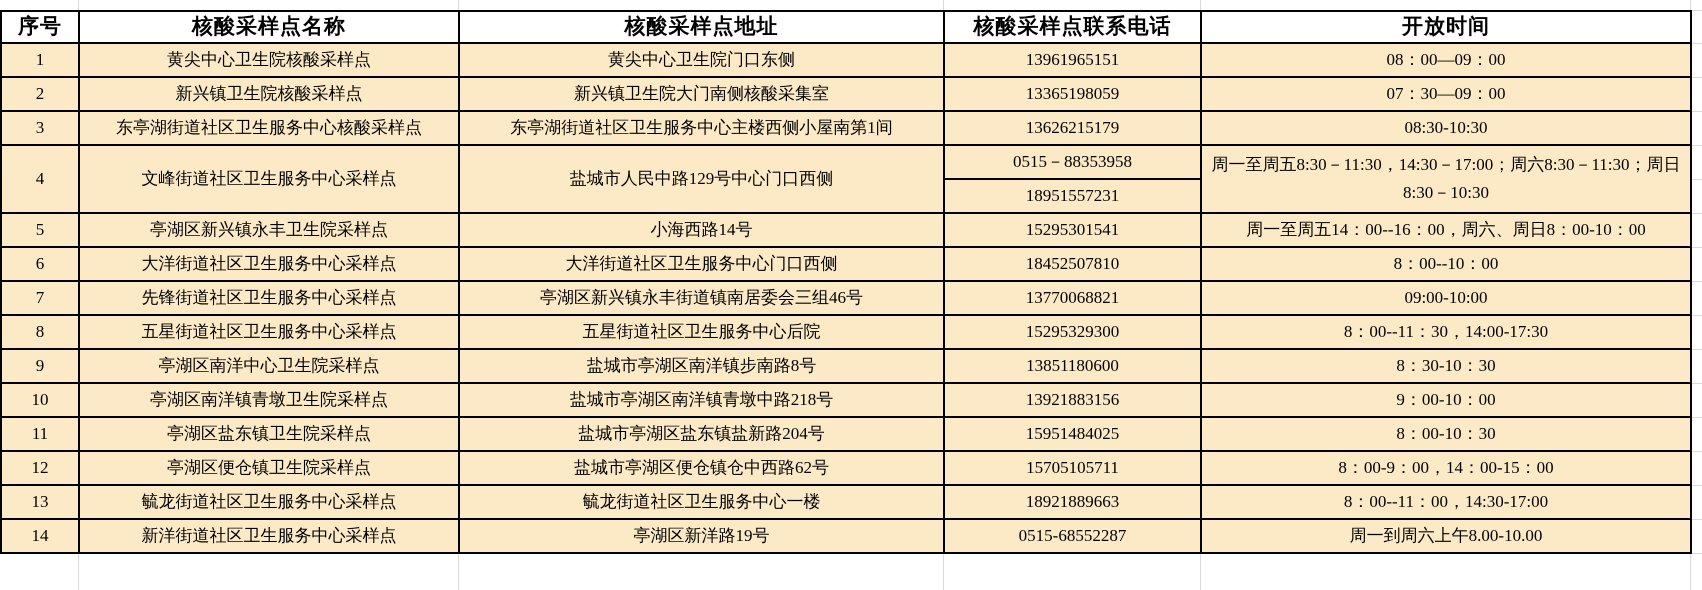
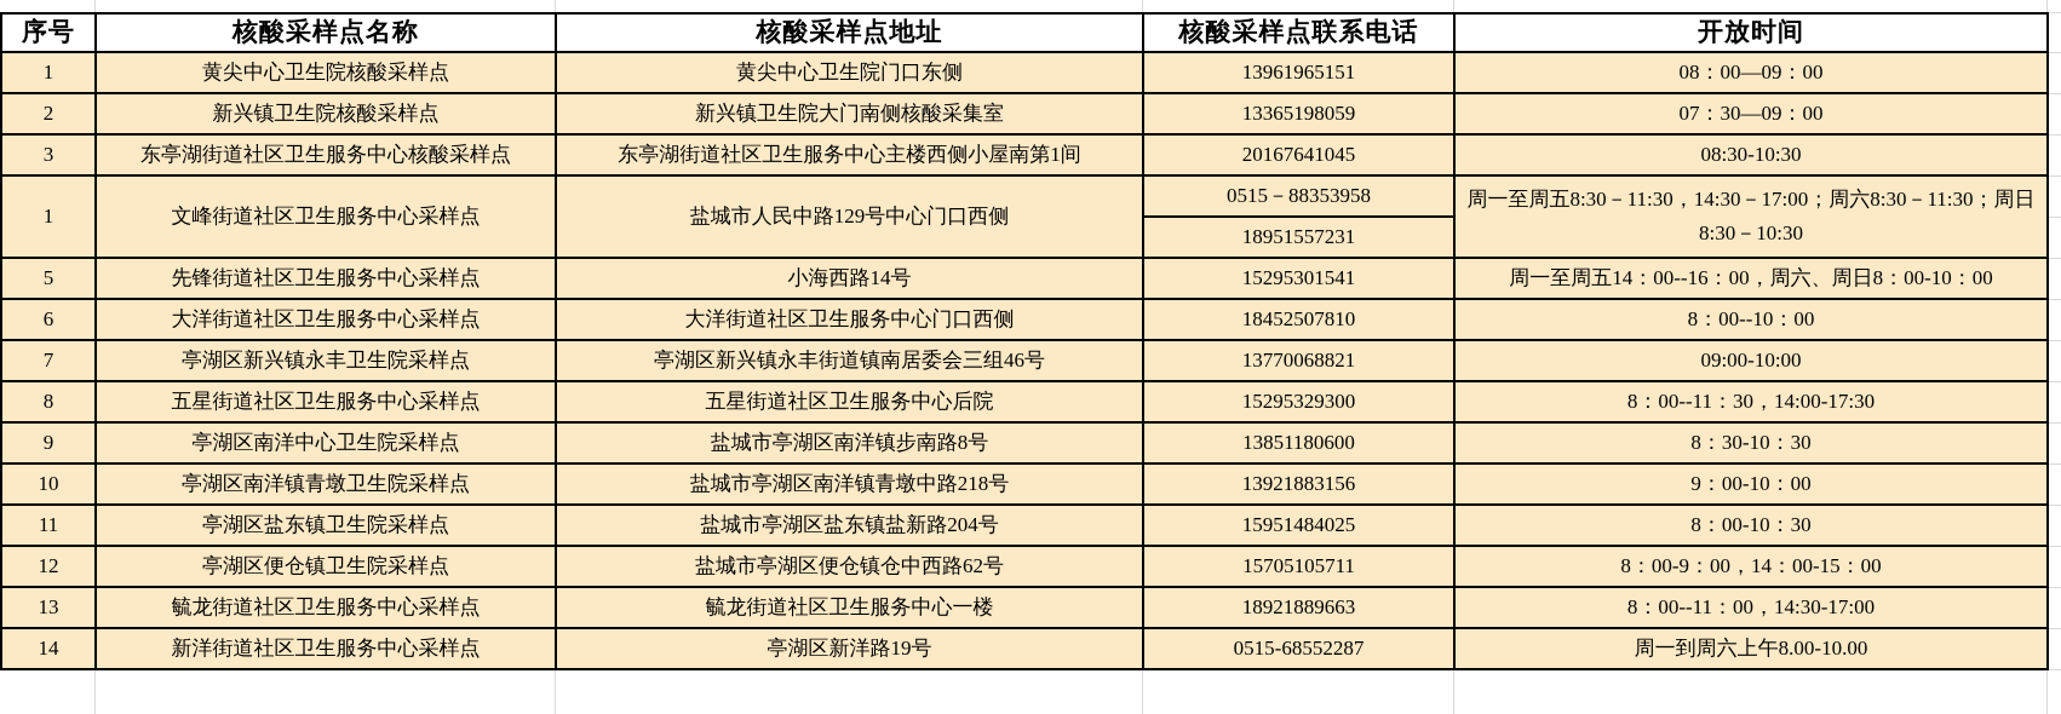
  序号	核酸采样点名称	核酸采样点地址	核酸采样点联系电话	开放时间
  1	黄尖中心卫生院核酸采样点	黄尖中心卫生院门口东侧	13961965151	08：00—09：00
  2	新兴镇卫生院核酸采样点	新兴镇卫生院大门南侧核酸采集室	13365198059	07：30—09：00
- 3	东亭湖街道社区卫生服务中心核酸采样点	东亭湖街道社区卫生服务中心主楼西侧小屋南第1间	13626215179	08:30-10:30
+ 3	东亭湖街道社区卫生服务中心核酸采样点	东亭湖街道社区卫生服务中心主楼西侧小屋南第1间	20167641045	08:30-10:30
- 4	文峰街道社区卫生服务中心采样点	盐城市人民中路129号中心门口西侧	0515－88353958	周一至周五8:30－11:30，14:30－17:00；周六8:30－11:30；周日8:30－10:30
+ 1	文峰街道社区卫生服务中心采样点	盐城市人民中路129号中心门口西侧	0515－88353958	周一至周五8:30－11:30，14:30－17:00；周六8:30－11:30；周日8:30－10:30
  18951557231
- 5	亭湖区新兴镇永丰卫生院采样点	小海西路14号	15295301541	周一至周五14：00--16：00，周六、周日8：00-10：00
+ 5	先锋街道社区卫生服务中心采样点	小海西路14号	15295301541	周一至周五14：00--16：00，周六、周日8：00-10：00
  6	大洋街道社区卫生服务中心采样点	大洋街道社区卫生服务中心门口西侧	18452507810	8：00--10：00
- 7	先锋街道社区卫生服务中心采样点	亭湖区新兴镇永丰街道镇南居委会三组46号	13770068821	09:00-10:00
+ 7	亭湖区新兴镇永丰卫生院采样点	亭湖区新兴镇永丰街道镇南居委会三组46号	13770068821	09:00-10:00
  8	五星街道社区卫生服务中心采样点	五星街道社区卫生服务中心后院	15295329300	8：00--11：30，14:00-17:30
  9	亭湖区南洋中心卫生院采样点	盐城市亭湖区南洋镇步南路8号	13851180600	8：30-10：30
  10	亭湖区南洋镇青墩卫生院采样点	盐城市亭湖区南洋镇青墩中路218号	13921883156	9：00-10：00
  11	亭湖区盐东镇卫生院采样点	盐城市亭湖区盐东镇盐新路204号	15951484025	8：00-10：30
  12	亭湖区便仓镇卫生院采样点	盐城市亭湖区便仓镇仓中西路62号	15705105711	8：00-9：00，14：00-15：00
  13	毓龙街道社区卫生服务中心采样点	毓龙街道社区卫生服务中心一楼	18921889663	8：00--11：00，14:30-17:00
  14	新洋街道社区卫生服务中心采样点	亭湖区新洋路19号	0515-68552287	周一到周六上午8.00-10.00
